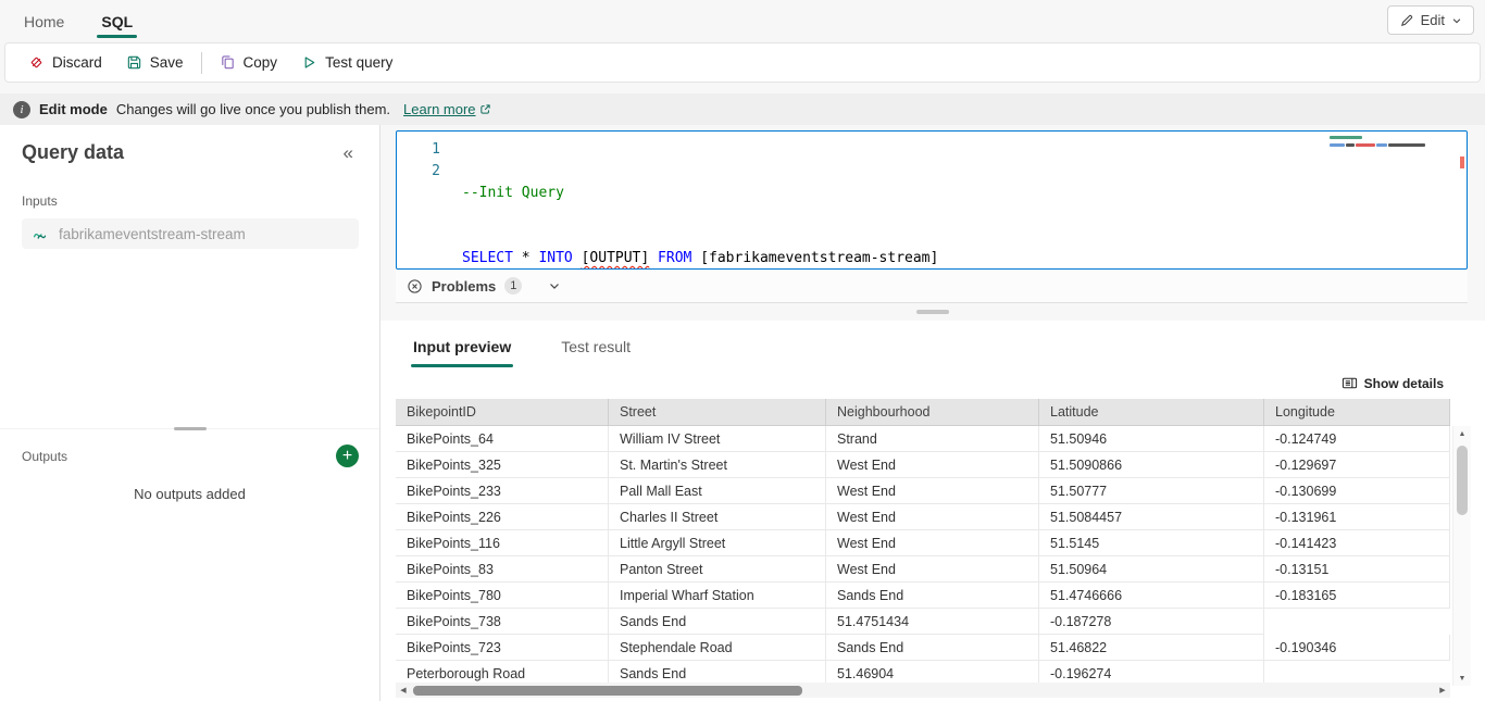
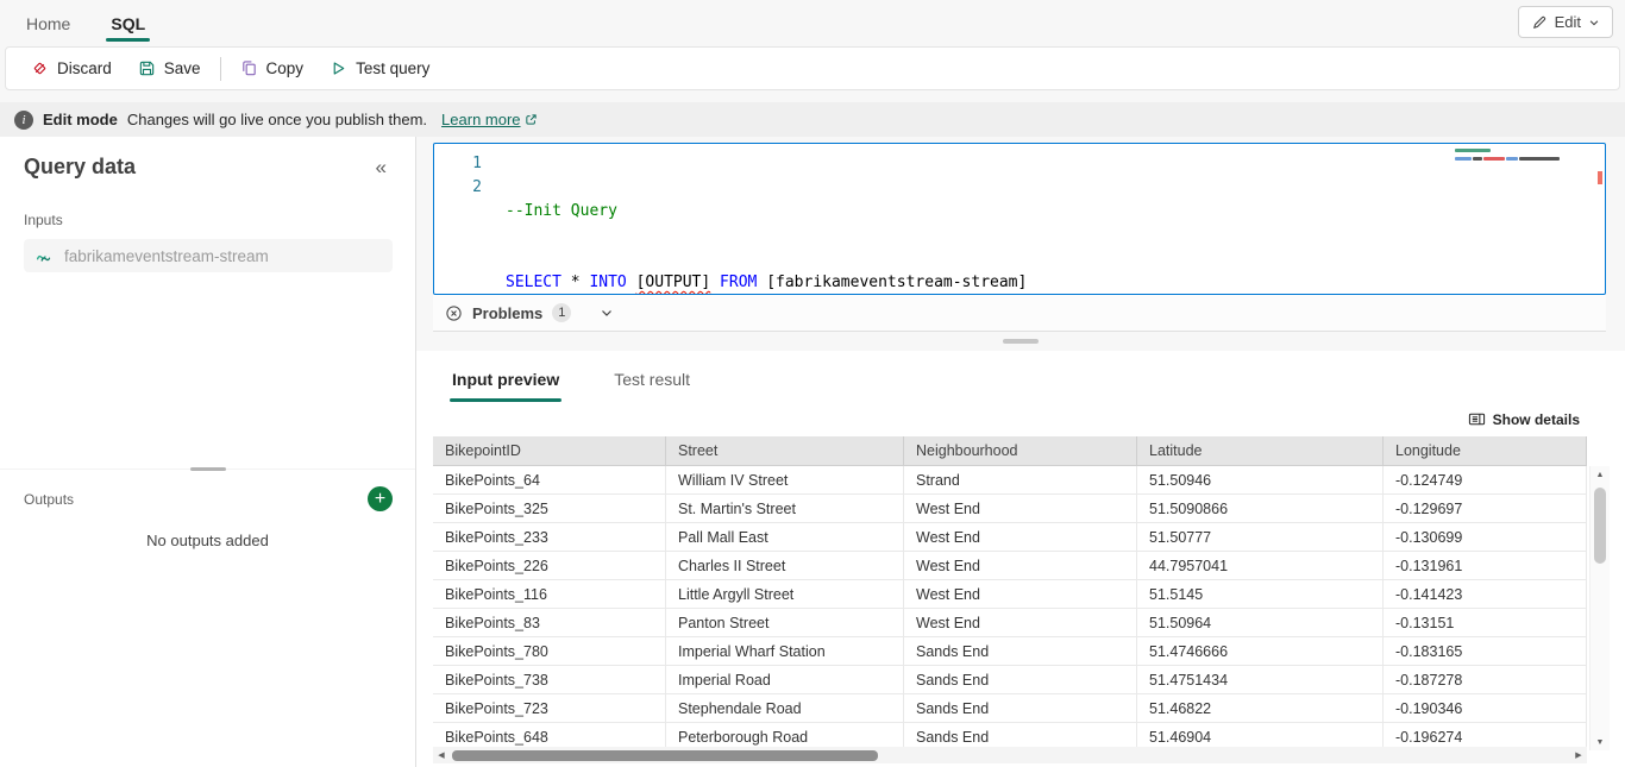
  Home
  SQL
  Edit
  Discard
  Save
  Copy
  Test query
  i
  Edit mode
  Changes will go live once you publish them.
  Learn more
  Query data
  «
  Inputs
  fabrikameventstream-stream
  Outputs
  +
  No outputs added
  1
  2
  --Init Query
  SELECT * INTO [OUTPUT] FROM [fabrikameventstream-stream]
  Problems
  1
  Input preview
  Test result
  Show details
  BikepointID
  Street
  Neighbourhood
  Latitude
  Longitude
  BikePoints_64
  William IV Street
  Strand
  51.50946
  -0.124749
  BikePoints_325
  St. Martin's Street
  West End
  51.5090866
  -0.129697
  BikePoints_233
  Pall Mall East
  West End
  51.50777
  -0.130699
  BikePoints_226
  Charles II Street
  West End
- 51.5084457
+ 44.7957041
  -0.131961
  BikePoints_116
  Little Argyll Street
  West End
  51.5145
  -0.141423
  BikePoints_83
  Panton Street
  West End
  51.50964
  -0.13151
  BikePoints_780
  Imperial Wharf Station
  Sands End
  51.4746666
  -0.183165
  BikePoints_738
+ Imperial Road
  Sands End
  51.4751434
  -0.187278
  BikePoints_723
  Stephendale Road
  Sands End
  51.46822
  -0.190346
+ BikePoints_648
  Peterborough Road
  Sands End
  51.46904
  -0.196274
